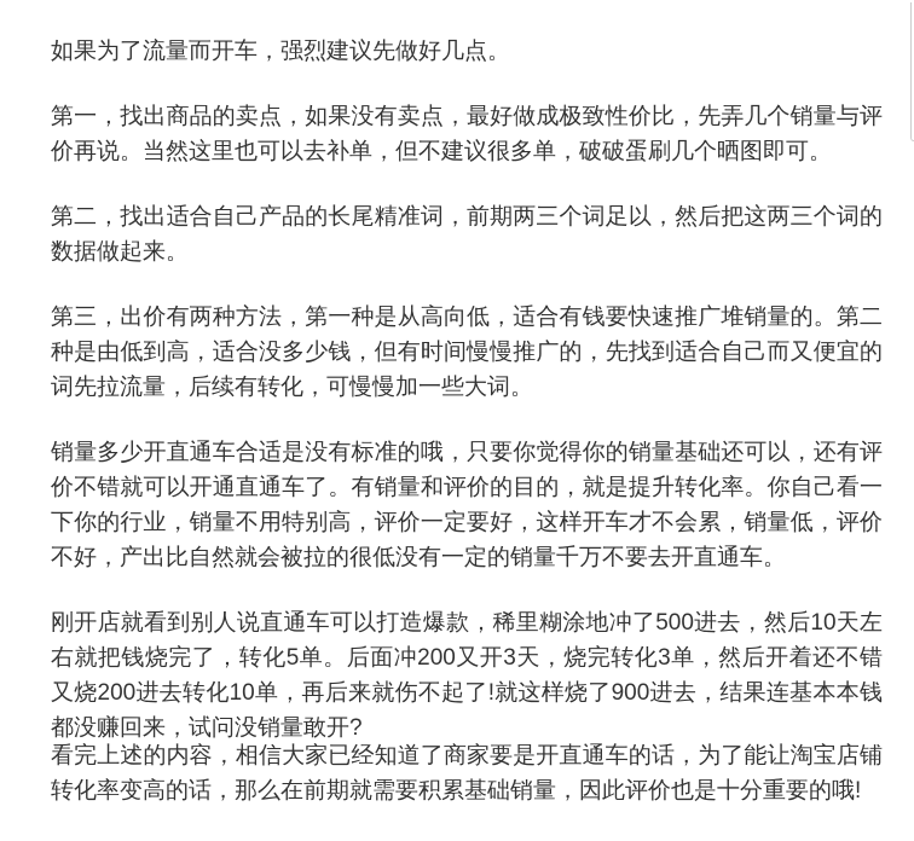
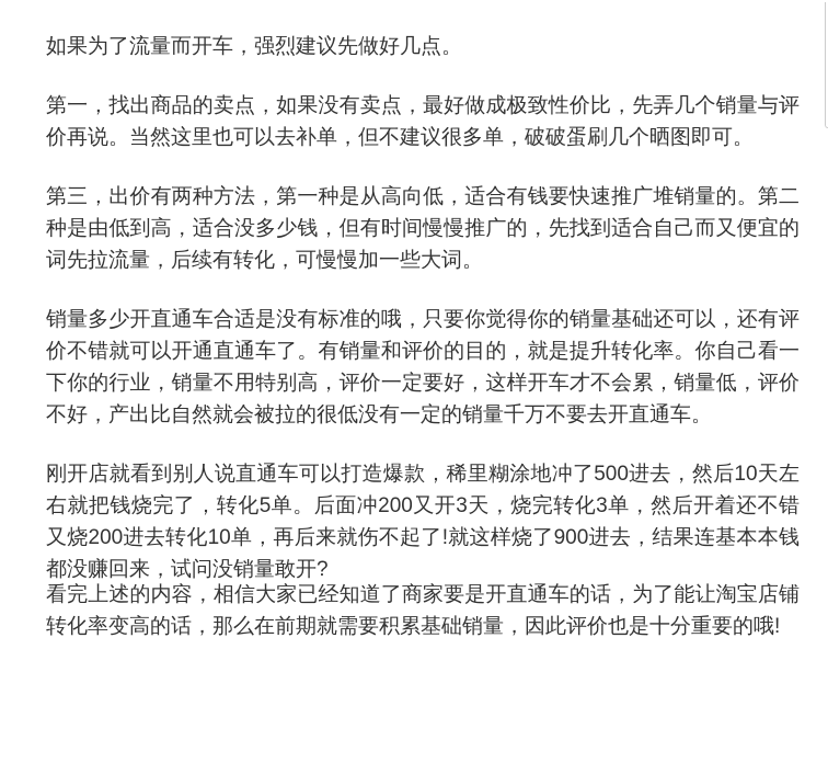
  如果为了流量而开车，强烈建议先做好几点。
  第一，找出商品的卖点，如果没有卖点，最好做成极致性价比，先弄几个销量与评价再说。当然这里也可以去补单，但不建议很多单，破破蛋刷几个晒图即可。
- 第二，找出适合自己产品的长尾精准词，前期两三个词足以，然后把这两三个词的数据做起来。
  第三，出价有两种方法，第一种是从高向低，适合有钱要快速推广堆销量的。第二种是由低到高，适合没多少钱，但有时间慢慢推广的，先找到适合自己而又便宜的词先拉流量，后续有转化，可慢慢加一些大词。
  销量多少开直通车合适是没有标准的哦，只要你觉得你的销量基础还可以，还有评价不错就可以开通直通车了。有销量和评价的目的，就是提升转化率。你自己看一下你的行业，销量不用特别高，评价一定要好，这样开车才不会累，销量低，评价不好，产出比自然就会被拉的很低没有一定的销量千万不要去开直通车。
  刚开店就看到别人说直通车可以打造爆款，稀里糊涂地冲了500进去，然后10天左右就把钱烧完了，转化5单。后面冲200又开3天，烧完转化3单，然后开着还不错又烧200进去转化10单，再后来就伤不起了!就这样烧了900进去，结果连基本本钱都没赚回来，试问没销量敢开?
  看完上述的内容，相信大家已经知道了商家要是开直通车的话，为了能让淘宝店铺转化率变高的话，那么在前期就需要积累基础销量，因此评价也是十分重要的哦!
